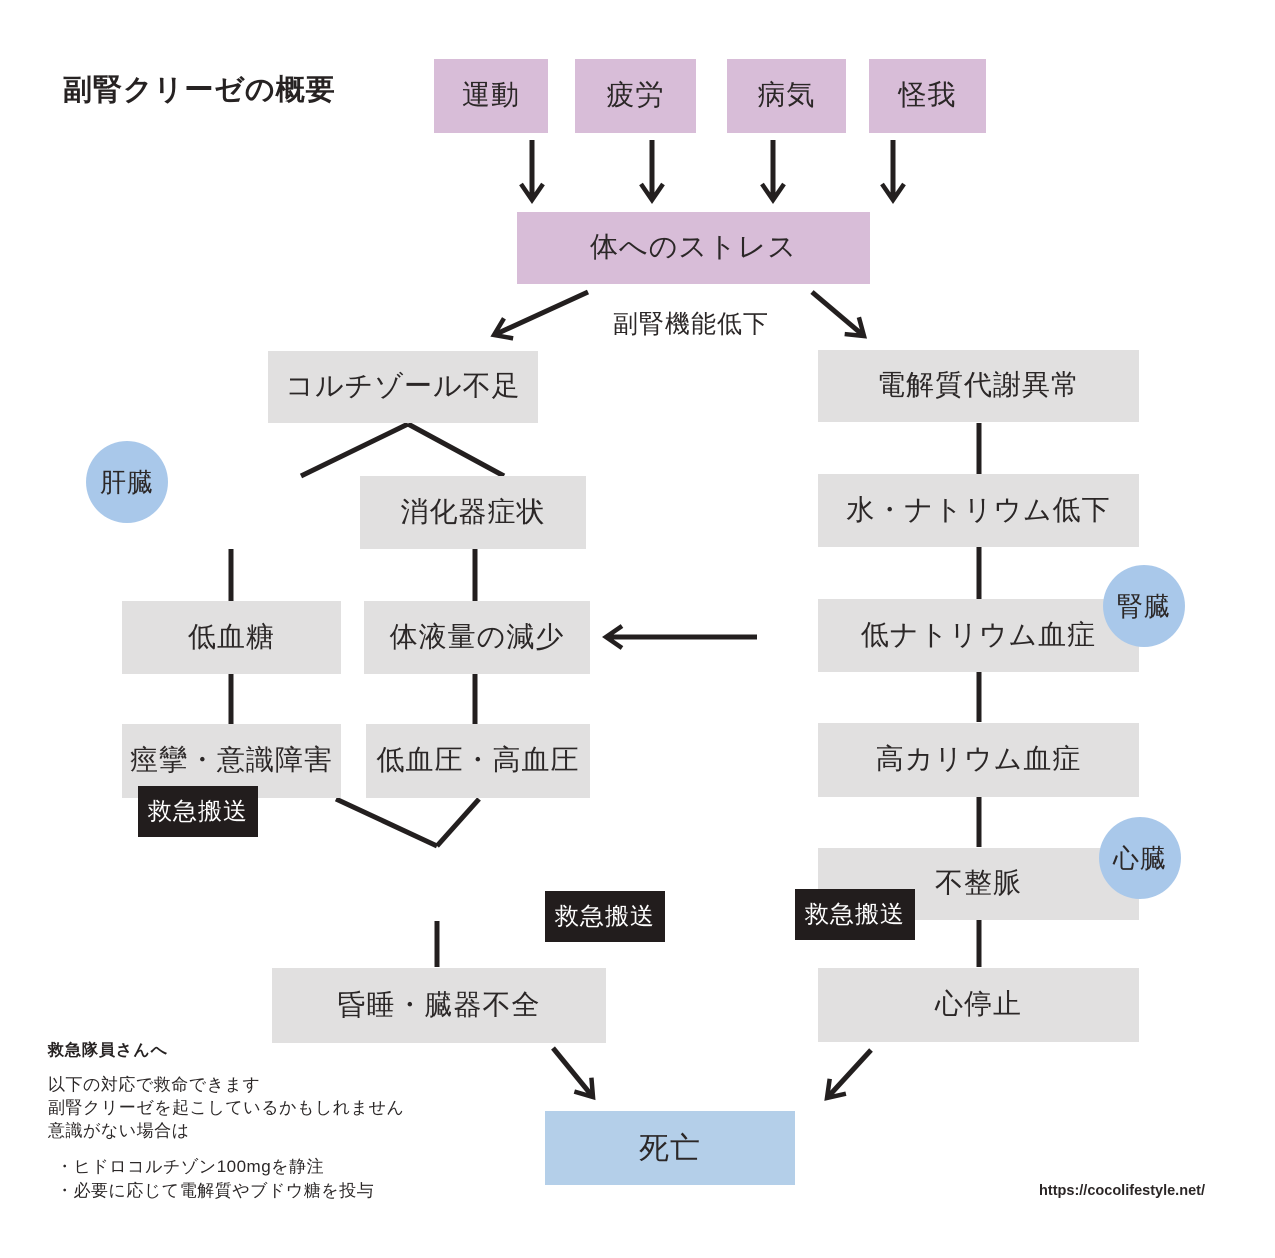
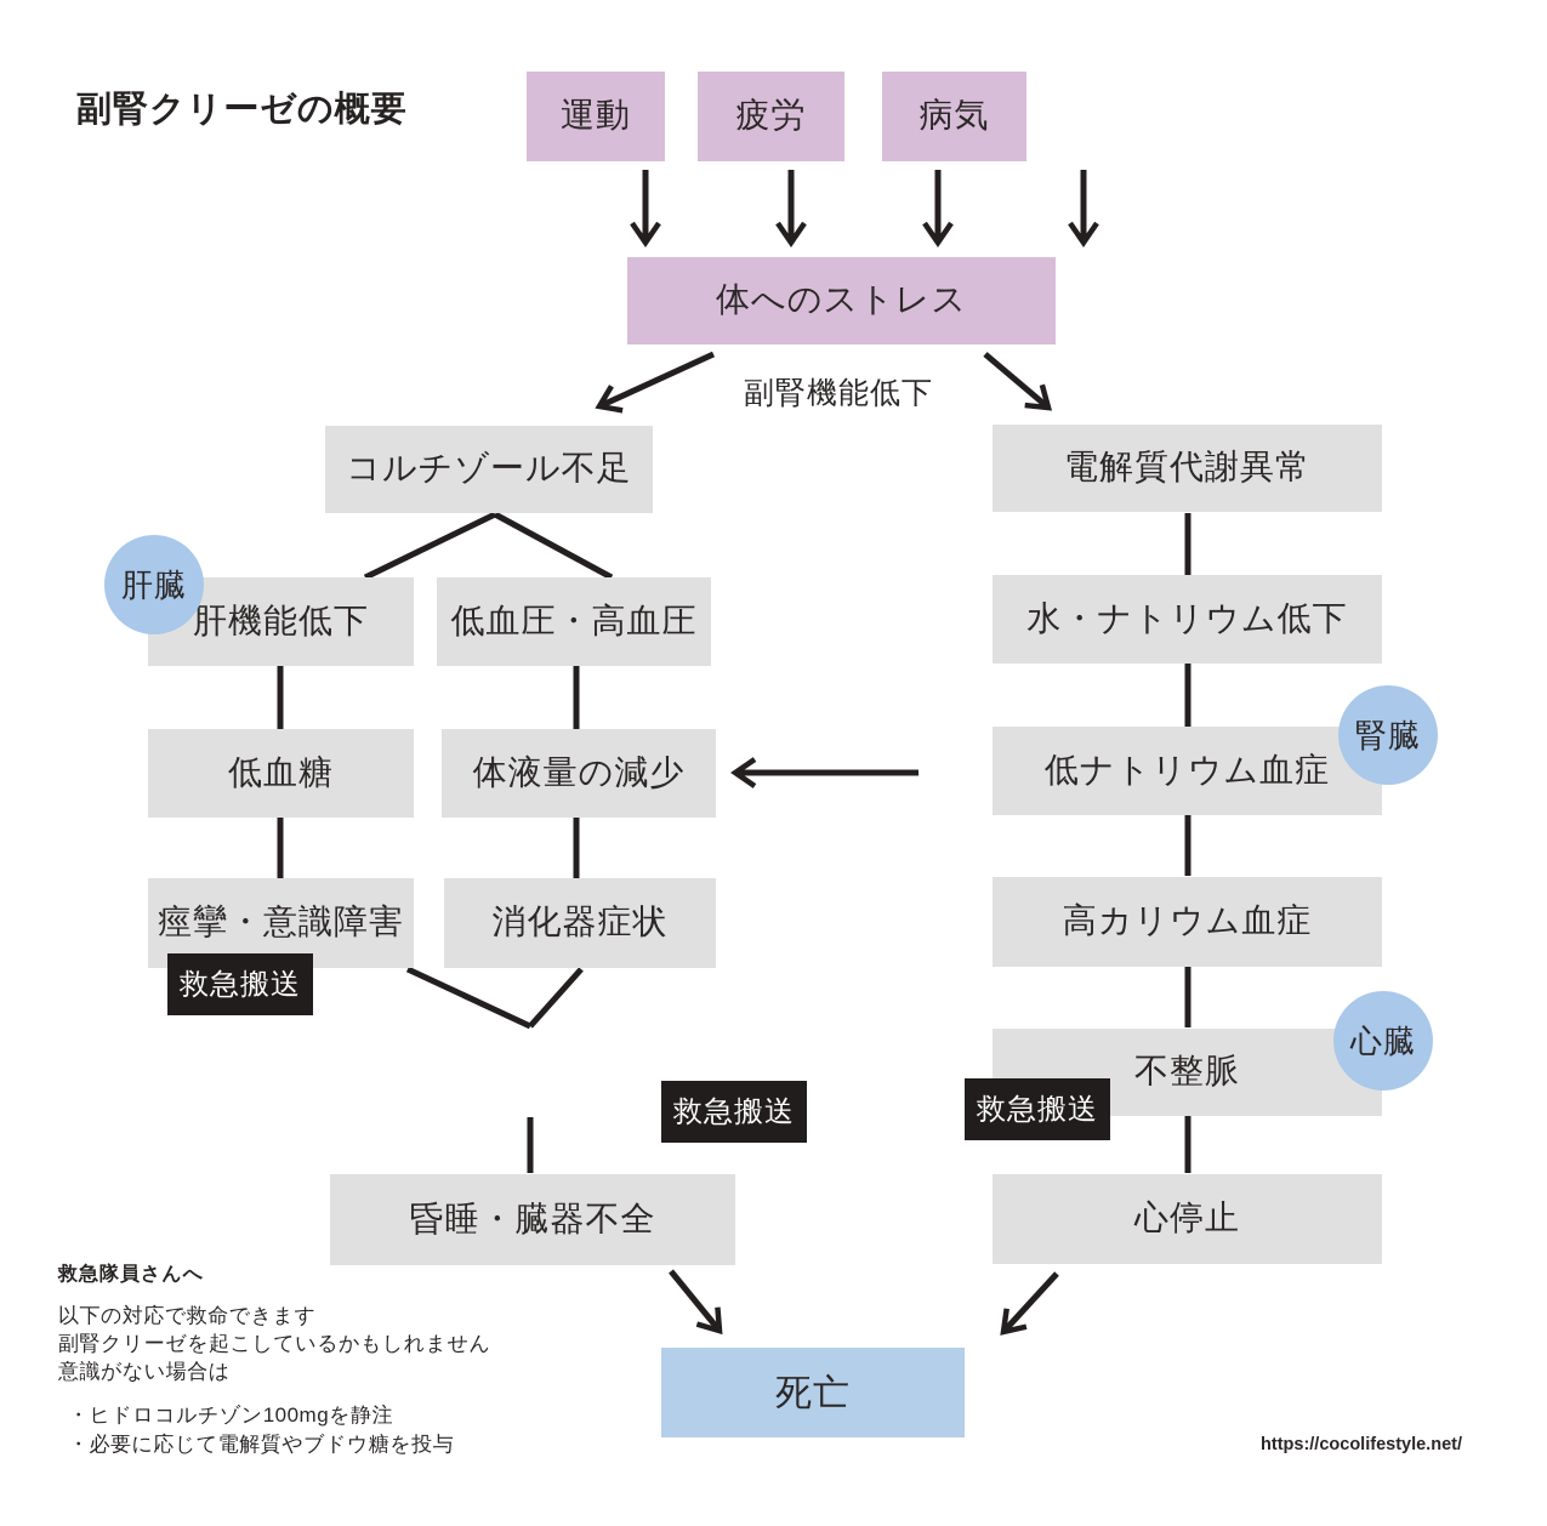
  副腎クリーゼの概要
  運動
  疲労
  病気
- 怪我
  体へのストレス
  副腎機能低下
  コルチゾール不足
  電解質代謝異常
+ 肝機能低下
  低血糖
  痙攣・意識障害
- 消化器症状
+ 低血圧・高血圧
  体液量の減少
- 低血圧・高血圧
+ 消化器症状
  水・ナトリウム低下
  低ナトリウム血症
  高カリウム血症
  不整脈
  心停止
  昏睡・臓器不全
  死亡
  肝臓
  腎臓
  心臓
  救急搬送
  救急搬送
  救急搬送
  救急隊員さんへ
  以下の対応で救命できます
  副腎クリーゼを起こしているかもしれません
  意識がない場合は
  ・ヒドロコルチゾン100mgを静注
  ・必要に応じて電解質やブドウ糖を投与
  https://cocolifestyle.net/
